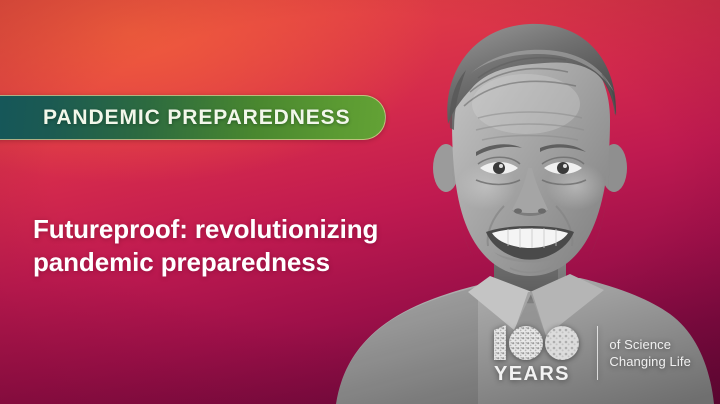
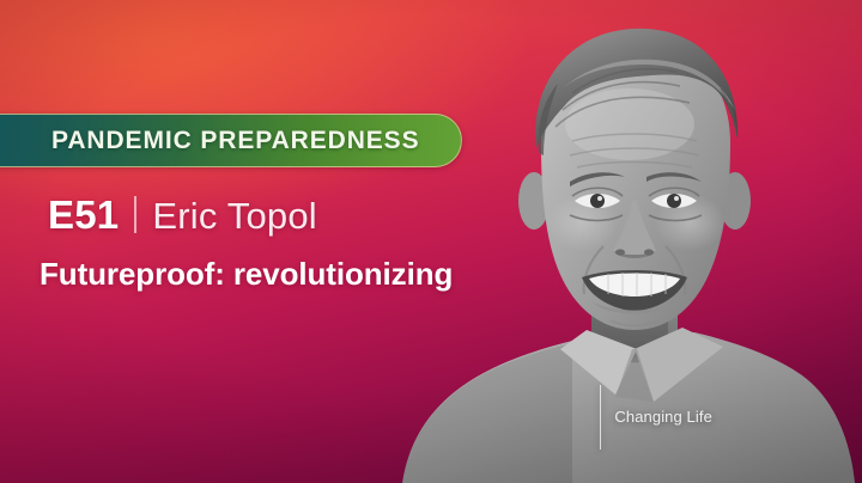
  PANDEMIC PREPAREDNESS
+ E51
+ Eric Topol
  Futureproof: revolutionizing
- pandemic preparedness
- YEARS
- of Science
  Changing Life
